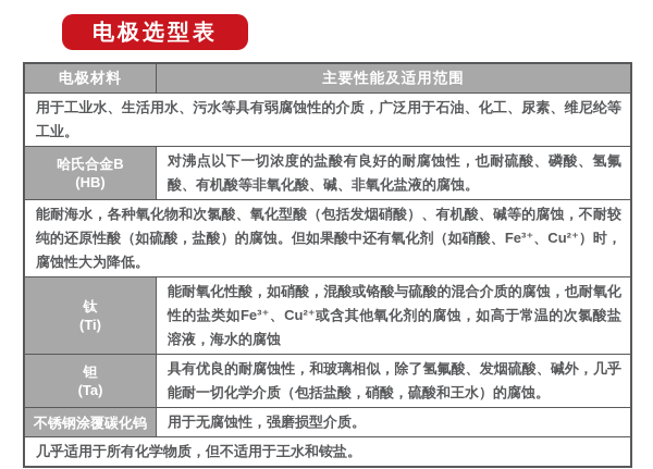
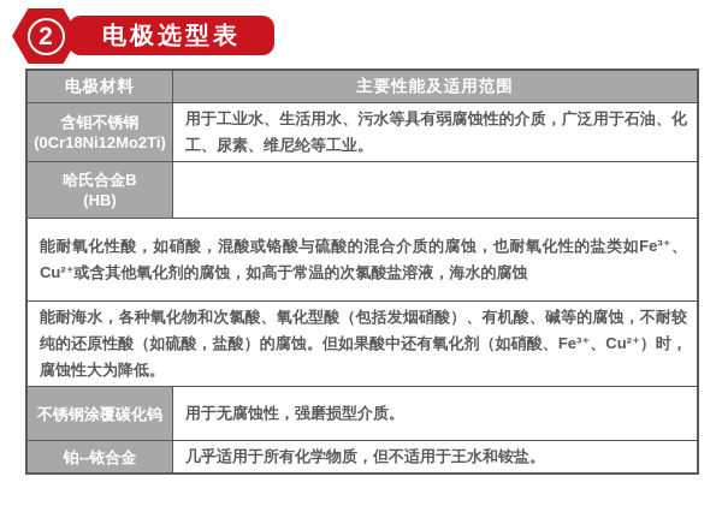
+ 2
  电极选型表
  电极材料
  主要性能及适用范围
+ 含钼不锈钢
+ (0Cr18Ni12Mo2Ti)
  用于工业水、生活用水、污水等具有弱腐蚀性的介质，广泛用于石油、化工、尿素、维尼纶等工业。
  哈氏合金B
  (HB)
- 对沸点以下一切浓度的盐酸有良好的耐腐蚀性，也耐硫酸、磷酸、氢氟酸、有机酸等非氧化酸、碱、非氧化盐液的腐蚀。
- 能耐海水，各种氧化物和次氯酸、氧化型酸（包括发烟硝酸）、有机酸、碱等的腐蚀，不耐较纯的还原性酸（如硫酸，盐酸）的腐蚀。但如果酸中还有氧化剂（如硝酸、Fe³⁺、Cu²⁺）时，腐蚀性大为降低。
+ 能耐氧化性酸，如硝酸，混酸或铬酸与硫酸的混合介质的腐蚀，也耐氧化性的盐类如Fe³⁺、Cu²⁺或含其他氧化剂的腐蚀，如高于常温的次氯酸盐溶液，海水的腐蚀
- 钛
- (Ti)
- 能耐氧化性酸，如硝酸，混酸或铬酸与硫酸的混合介质的腐蚀，也耐氧化性的盐类如Fe³⁺、Cu²⁺或含其他氧化剂的腐蚀，如高于常温的次氯酸盐溶液，海水的腐蚀
+ 能耐海水，各种氧化物和次氯酸、氧化型酸（包括发烟硝酸）、有机酸、碱等的腐蚀，不耐较纯的还原性酸（如硫酸，盐酸）的腐蚀。但如果酸中还有氧化剂（如硝酸、Fe³⁺、Cu²⁺）时，腐蚀性大为降低。
- 钽
- (Ta)
- 具有优良的耐腐蚀性，和玻璃相似，除了氢氟酸、发烟硫酸、碱外，几乎能耐一切化学介质（包括盐酸，硝酸，硫酸和王水）的腐蚀。
  不锈钢涂覆碳化钨
  用于无腐蚀性，强磨损型介质。
+ 铂--铱合金
  几乎适用于所有化学物质，但不适用于王水和铵盐。
